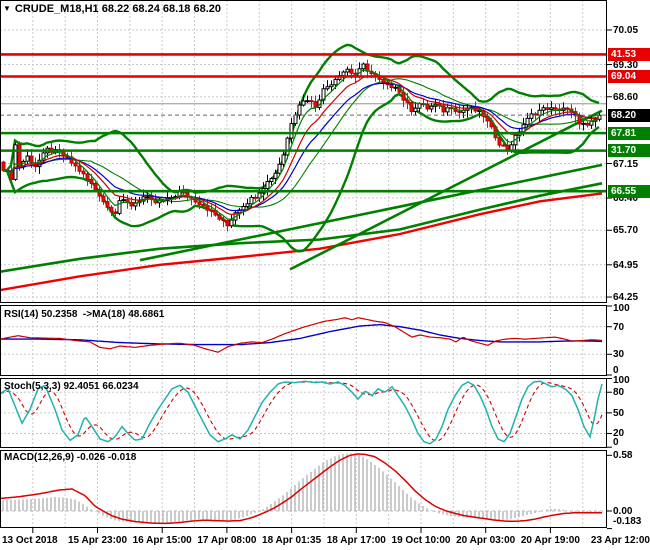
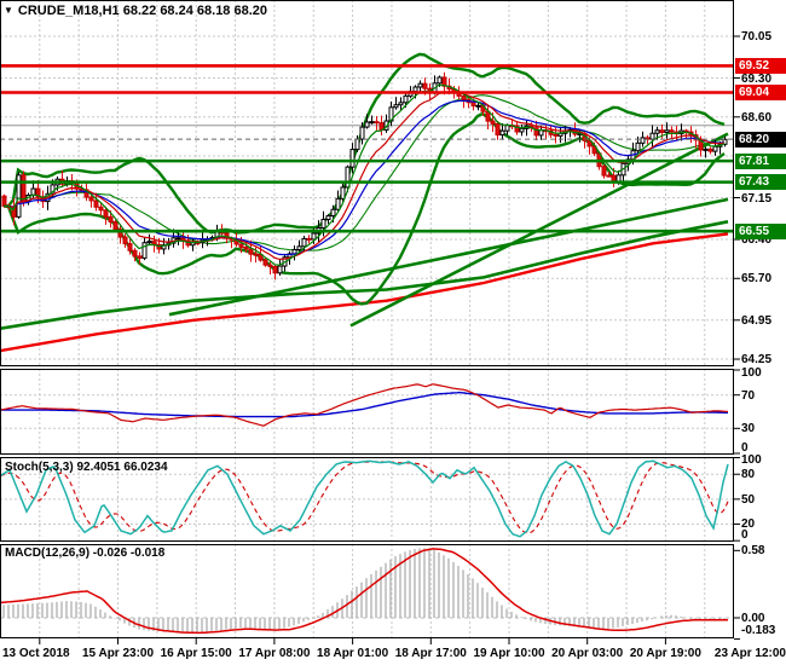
  ▼ CRUDE_M18,H1 68.22 68.24 68.18 68.20
- RSI(14) 50.2358 ->MA(18) 48.6861
  Stoch(5,3,3) 92.4051 66.0234
  MACD(12,26,9) -0.026 -0.018
  70.05
  69.30
  68.60
  67.15
  66.40
  65.70
  64.95
  64.25
  100
  70
  30
  0
  100
  80
  50
  20
  0
  0.58
  0.00
  -0.183
- 41.53
+ 69.52
  69.04
  67.81
- 31.70
+ 67.43
  66.55
  68.20
  13 Oct 2018
  15 Apr 23:00
  16 Apr 15:00
  17 Apr 08:00
- 18 Apr 01:35
+ 18 Apr 01:00
  18 Apr 17:00
- 19 Oct 10:00
+ 19 Apr 10:00
  20 Apr 03:00
  20 Apr 19:00
  23 Apr 12:00
